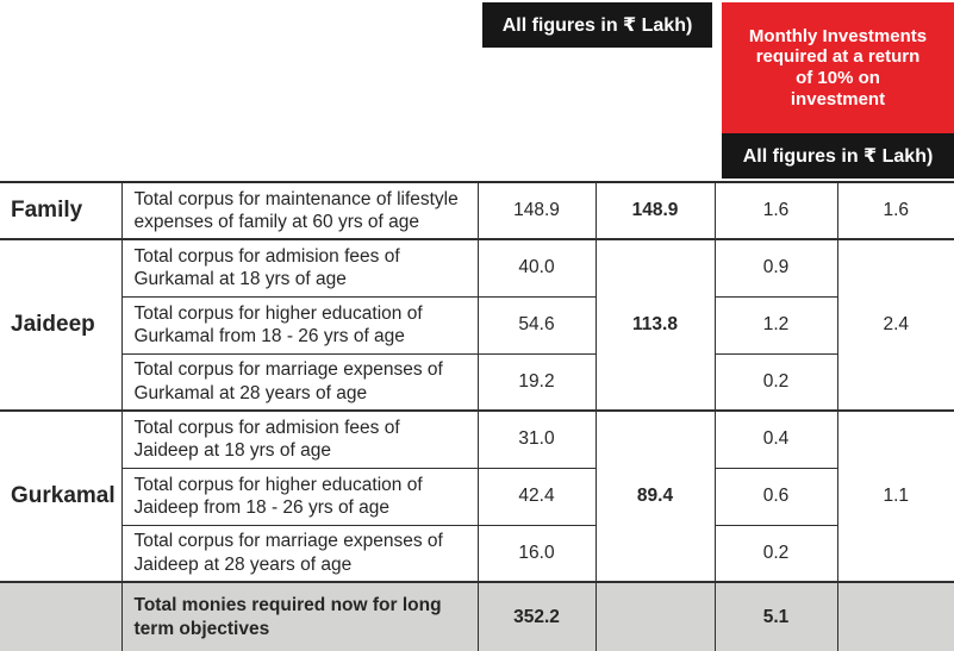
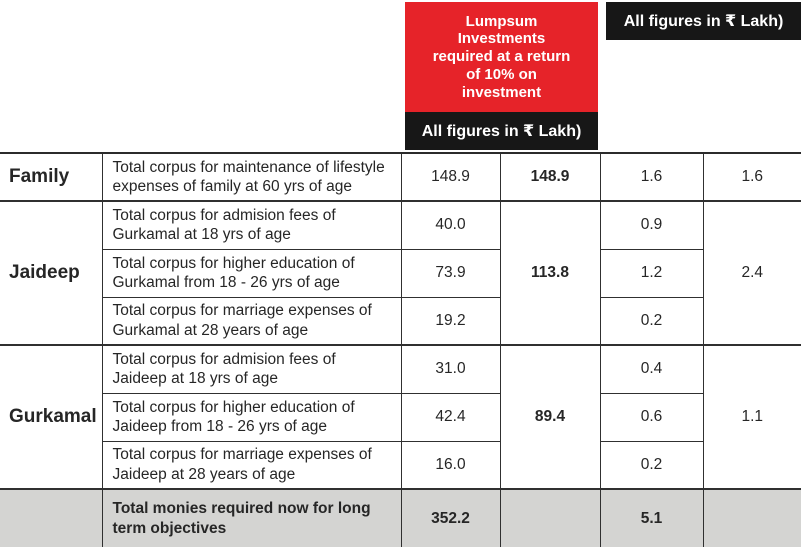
+ Lumpsum Investments required at a return of 10% on investment
  All figures in ₹ Lakh)
- Monthly Investments required at a return of 10% on investment
  All figures in ₹ Lakh)
  Family	Total corpus for maintenance of lifestyle expenses of family at 60 yrs of age	148.9	148.9	1.6	1.6
  Jaideep	Total corpus for admision fees of Gurkamal at 18 yrs of age	40.0	113.8	0.9	2.4
- Total corpus for higher education of Gurkamal from 18 - 26 yrs of age	54.6	1.2
+ Total corpus for higher education of Gurkamal from 18 - 26 yrs of age	73.9	1.2
  Total corpus for marriage expenses of Gurkamal at 28 years of age	19.2	0.2
  Gurkamal	Total corpus for admision fees of Jaideep at 18 yrs of age	31.0	89.4	0.4	1.1
  Total corpus for higher education of Jaideep from 18 - 26 yrs of age	42.4	0.6
  Total corpus for marriage expenses of Jaideep at 28 years of age	16.0	0.2
  	Total monies required now for long term objectives	352.2		5.1
